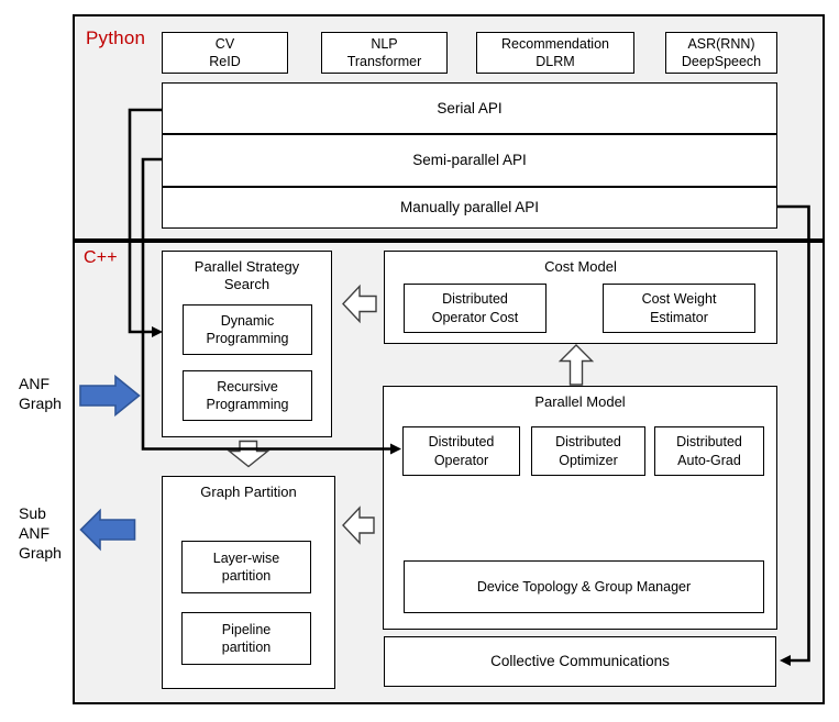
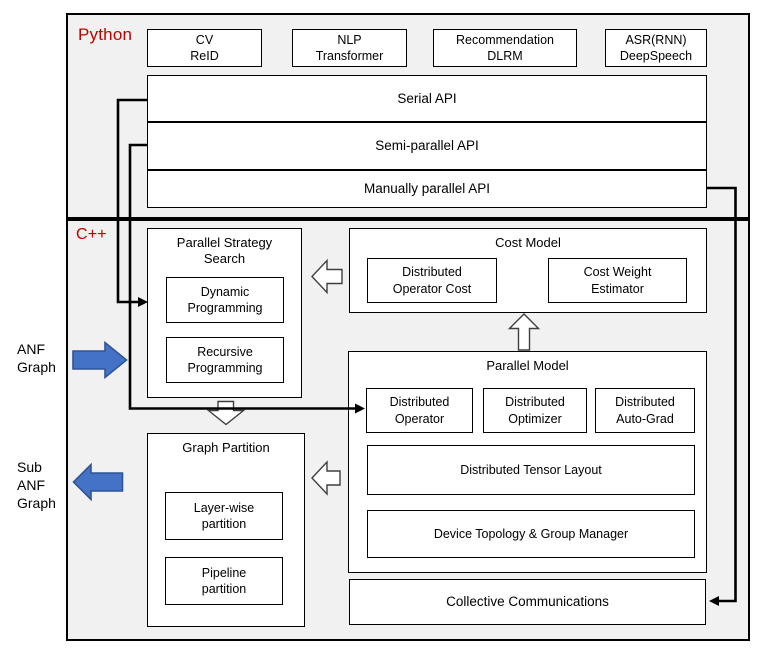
  Python
  C++
  CV
  ReID
  NLP
  Transformer
  Recommendation
  DLRM
  ASR(RNN)
  DeepSpeech
  Serial API
  Semi-parallel API
  Manually parallel API
  Parallel Strategy
  Search
  Dynamic
  Programming
  Recursive
  Programming
  Cost Model
  Distributed
  Operator Cost
  Cost Weight
  Estimator
  Parallel Model
  Distributed
  Operator
  Distributed
  Optimizer
  Distributed
  Auto-Grad
+ Distributed Tensor Layout
  Device Topology & Group Manager
  Graph Partition
  Layer-wise
  partition
  Pipeline
  partition
  Collective Communications
  ANF
  Graph
  Sub
  ANF
  Graph
